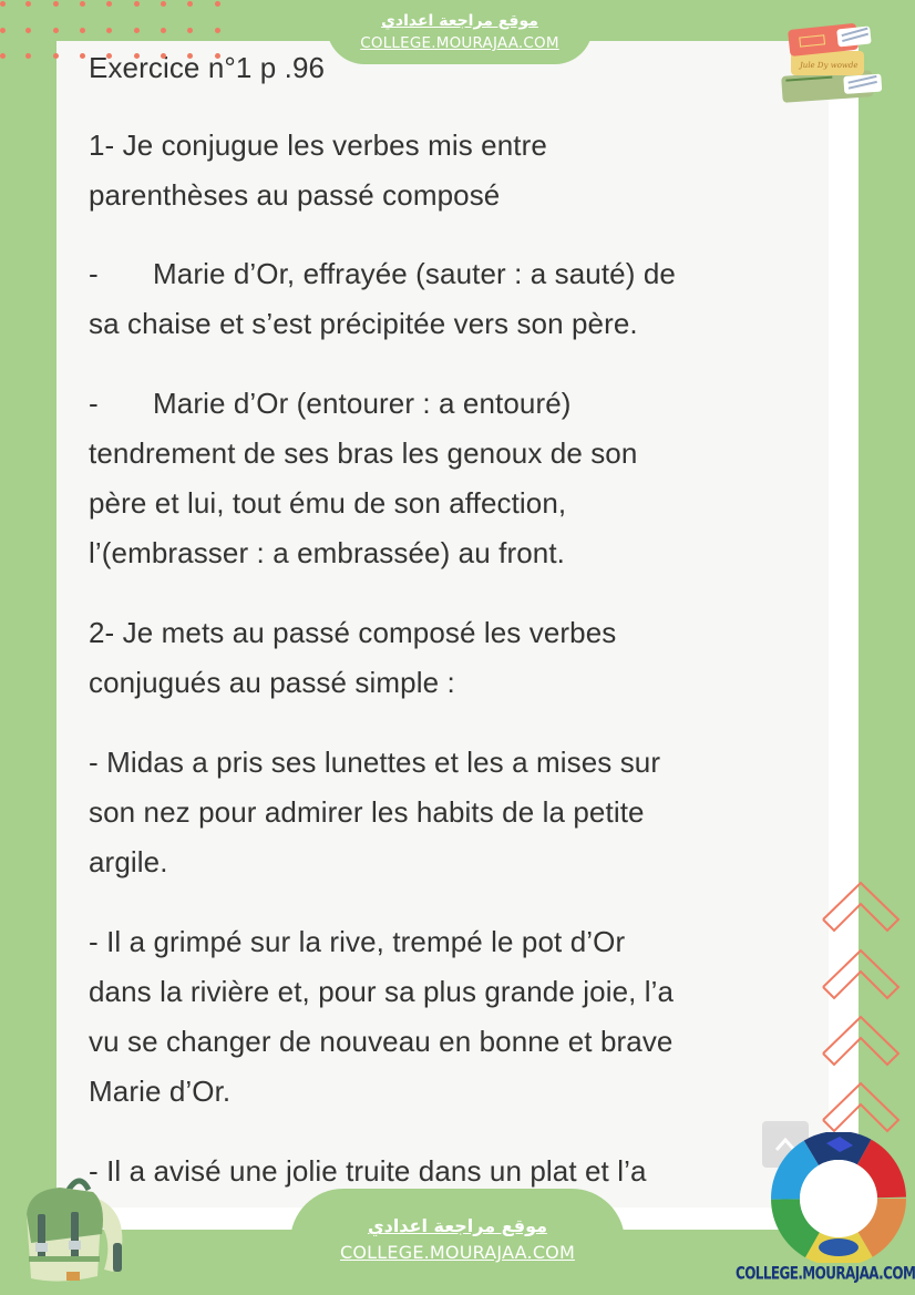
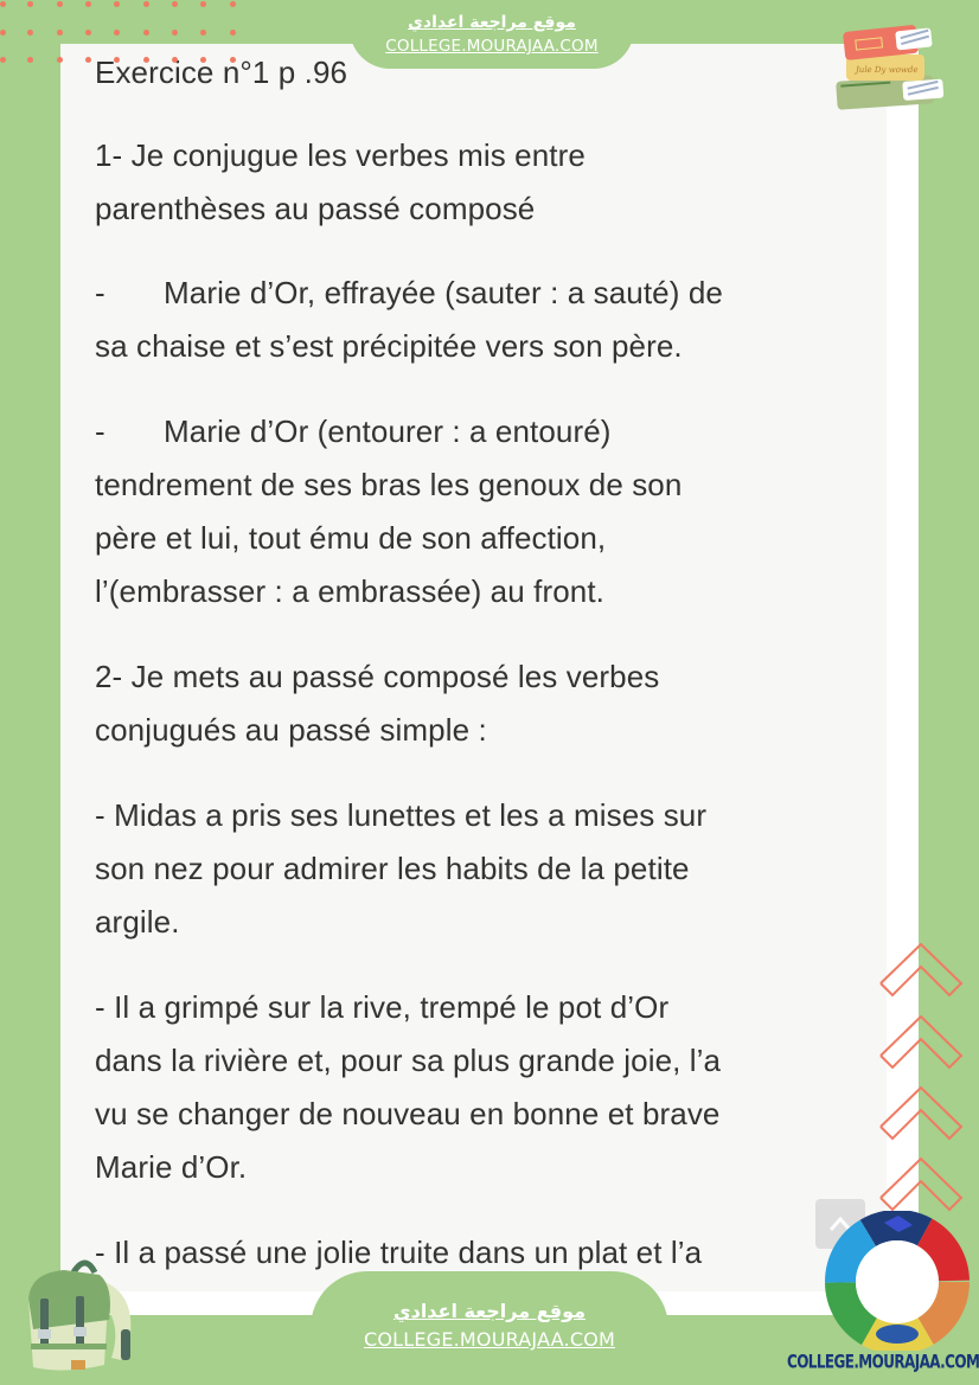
  Exercice n°1 p .96
  1- Je conjugue les verbes mis entre
  parenthèses au passé composé
  - Marie d’Or, effrayée (sauter : a sauté) de
  sa chaise et s’est précipitée vers son père.
  - Marie d’Or (entourer : a entouré)
  tendrement de ses bras les genoux de son
  père et lui, tout ému de son affection,
  l’(embrasser : a embrassée) au front.
  2- Je mets au passé composé les verbes
  conjugués au passé simple :
  - Midas a pris ses lunettes et les a mises sur
  son nez pour admirer les habits de la petite
  argile.
  - Il a grimpé sur la rive, trempé le pot d’Or
  dans la rivière et, pour sa plus grande joie, l’a
  vu se changer de nouveau en bonne et brave
  Marie d’Or.
- - Il a avisé une jolie truite dans un plat et l’a
+ - Il a passé une jolie truite dans un plat et l’a
  موقع مراجعة اعدادي
  COLLEGE.MOURAJAA.COM
  Jule Dy wowde
  COLLEGE.MOURAJAA.COM
  موقع مراجعة اعدادي
  COLLEGE.MOURAJAA.COM
